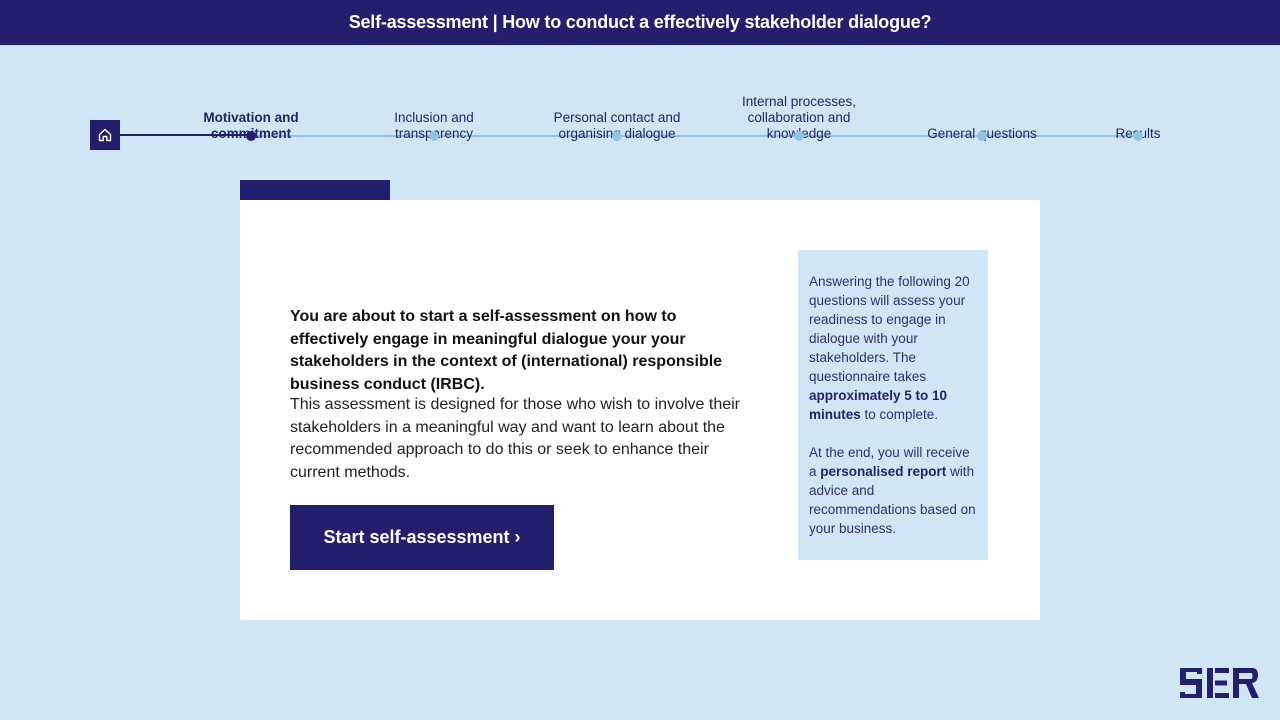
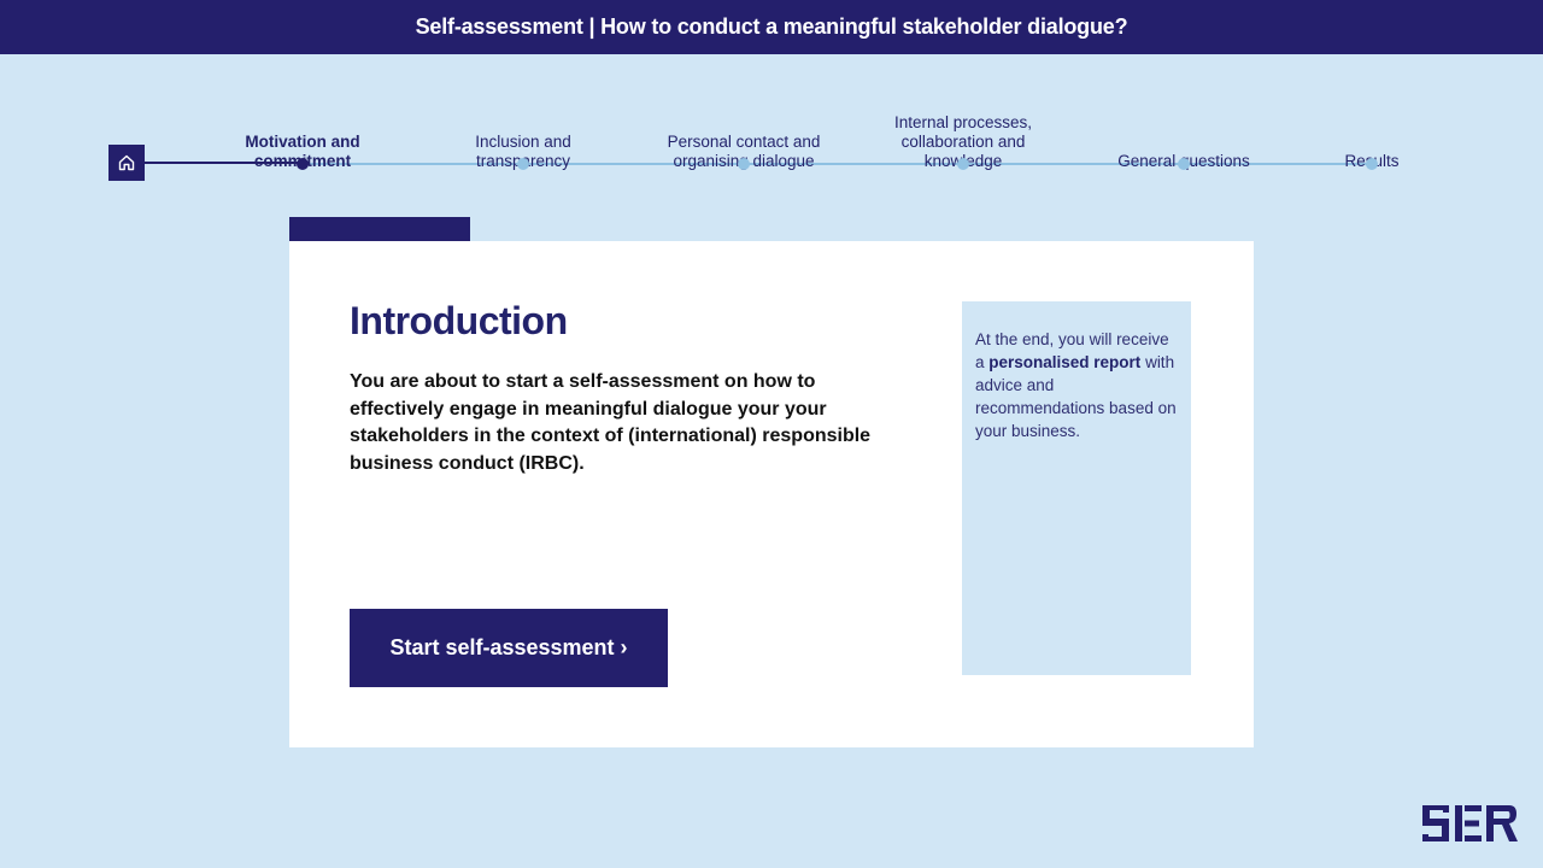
- Self-assessment | How to conduct a effectively stakeholder dialogue?
+ Self-assessment | How to conduct a meaningful stakeholder dialogue?
  Motivation and commtment
  Inclusion and transrency
  Personal contact and organisin dialogue
  Internal processes, collaboration and knoedge
  Generaluestions
  Reults
+ Introduction
  You are about to start a self-assessment on how to effectively engage in meaningful dialogue your your stakeholders in the context of (international) responsible business conduct (IRBC).
- This assessment is designed for those who wish to involve their stakeholders in a meaningful way and want to learn about the recommended approach to do this or seek to enhance their current methods.
  Start self-assessment ›
- Answering the following 20 questions will assess your readiness to engage in dialogue with your stakeholders. The questionnaire takes approximately 5 to 10 minutes to complete.
  At the end, you will receive a personalised report with advice and recommendations based on your business.
